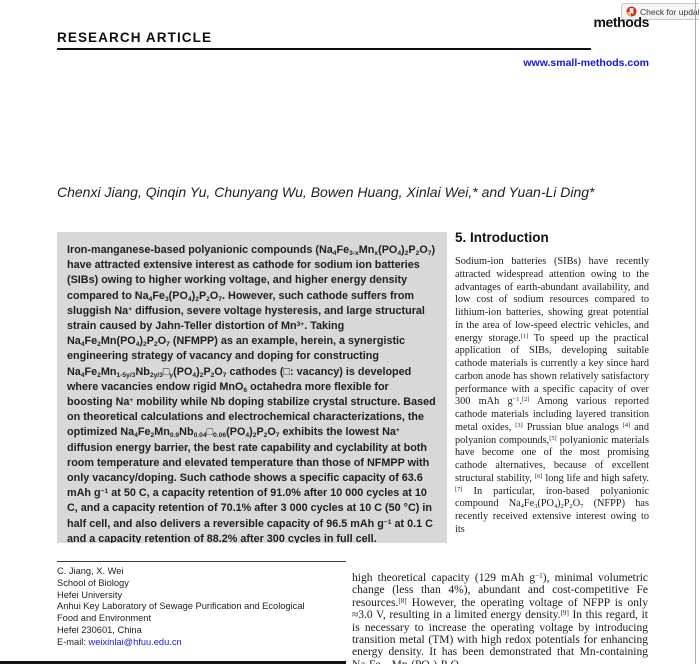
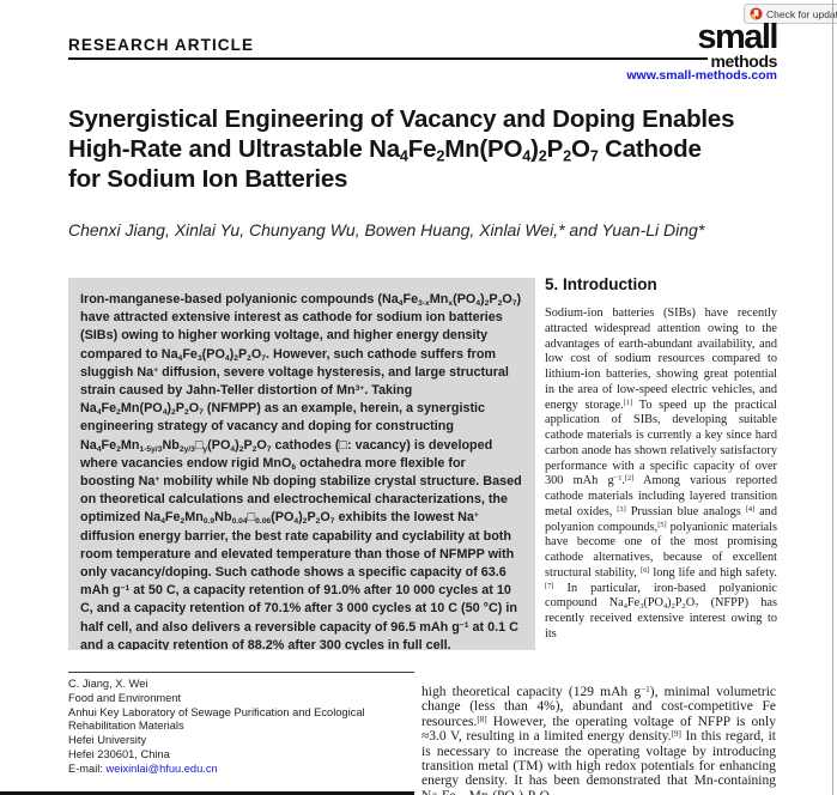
  Check for upd
  RESEARCH ARTICLE
+ small
  methods
  www.small-methods.com
+ Synergistical Engineering of Vacancy and Doping Enables
+ High-Rate and Ultrastable Na4Fe2Mn(PO4)2P2O7 Cathode
+ for Sodium Ion Batteries
- Chenxi Jiang, Qinqin Yu, Chunyang Wu, Bowen Huang, Xinlai Wei,* and Yuan-Li Ding*
+ Chenxi Jiang, Xinlai Yu, Chunyang Wu, Bowen Huang, Xinlai Wei,* and Yuan-Li Ding*
  Iron-manganese-based polyanionic compounds (Na Fe Mn (PO ) P O ) have attracted extensive interest as cathode for sodium ion batteries (SIBs) owing to higher working voltage, and higher energy density compared to Na Fe (PO ) P O . However, such cathode suffers from sluggish Na diffusion, severe voltage hysteresis, and large structural strain caused by Jahn-Teller distortion of Mn . Taking Na Fe Mn(PO ) P O (NFMPP) as an example, herein, a synergistic engineering strategy of vacancy and doping for constructing Na Fe Mn Nb □ (PO ) P O cathodes (□: vacancy) is developed where vacancies endow rigid MnO octahedra more flexible for boosting Na mobility while Nb doping stabilize crystal structure. Based on theoretical calculations and electrochemical characterizations, the optimized Na Fe Mn Nb □ (PO ) P O exhibits the lowest Na diffusion energy barrier, the best rate capability and cyclability at both room temperature and elevated temperature than those of NFMPP with only vacancy/doping. Such cathode shows a specific capacity of 63.6 mAh g at 50 C, a capacity retention of 91.0% after 10 000 cycles at 10 C, and a capacity retention of 70.1% after 3 000 cycles at 10 C (50 °C) in half cell, and also delivers a reversible capacity of 96.5 mAh g at 0.1 C and a capacity retention of 88.2% after 300 cycles in full cell.
  5. Introduction
  Sodium-ion batteries (SIBs) have recently attracted widespread attention owing to the advantages of earth-abundant availability, and low cost of sodium resources compared to lithium-ion batteries, showing great potential in the area of low-speed electric vehicles, and energy storage. To speed up the practical application of SIBs, developing suitable cathode materials is currently a key since hard carbon anode has shown relatively satisfactory performance with a specific capacity of over 300 mAh g . Among various reported cathode materials including layered transition metal oxides, Prussian blue analogs and polyanion compounds, polyanionic materials have become one of the most promising cathode alternatives, because of excellent structural stability, long life and high safety. In particular, iron-based polyanionic compound Na Fe (PO ) P O (NFPP) has recently received extensive interest owing to its
  high theoretical capacity (129 mAh g−1), minimal volumetric change (less than 4%), abundant and cost-competitive Fe resources.[8] However, the operating voltage of NFPP is only ≈3.0 V, resulting in a limited energy density.[9] In this regard, it is necessary to increase the operating voltage by introducing transition metal (TM) with high redox potentials for enhancing energy density. It has been demonstrated that Mn-containing
  C. Jiang, X. Wei
- School of Biology
- Hefei University
+ Food and Environment
  Anhui Key Laboratory of Sewage Purification and Ecological
+ Rehabilitation Materials
- Food and Environment
+ Hefei University
  Hefei 230601, China
  E-mail: weixinlai@hfuu.edu.cn
